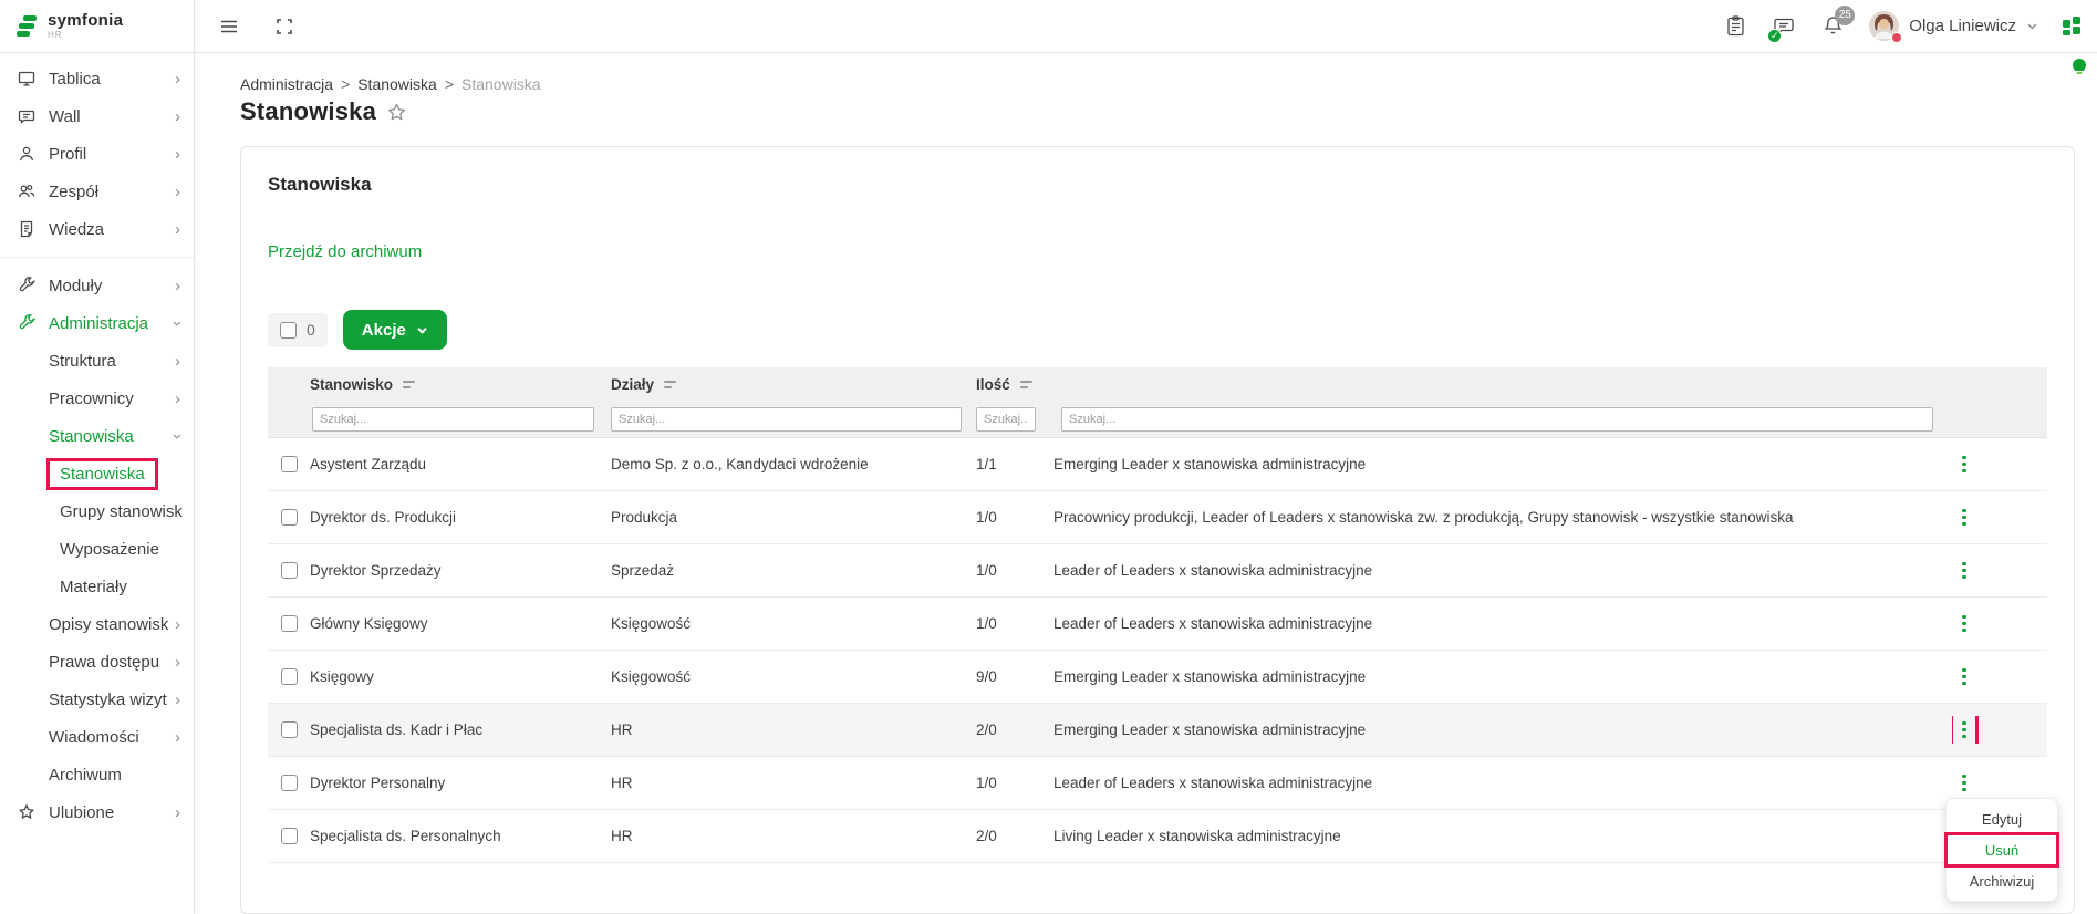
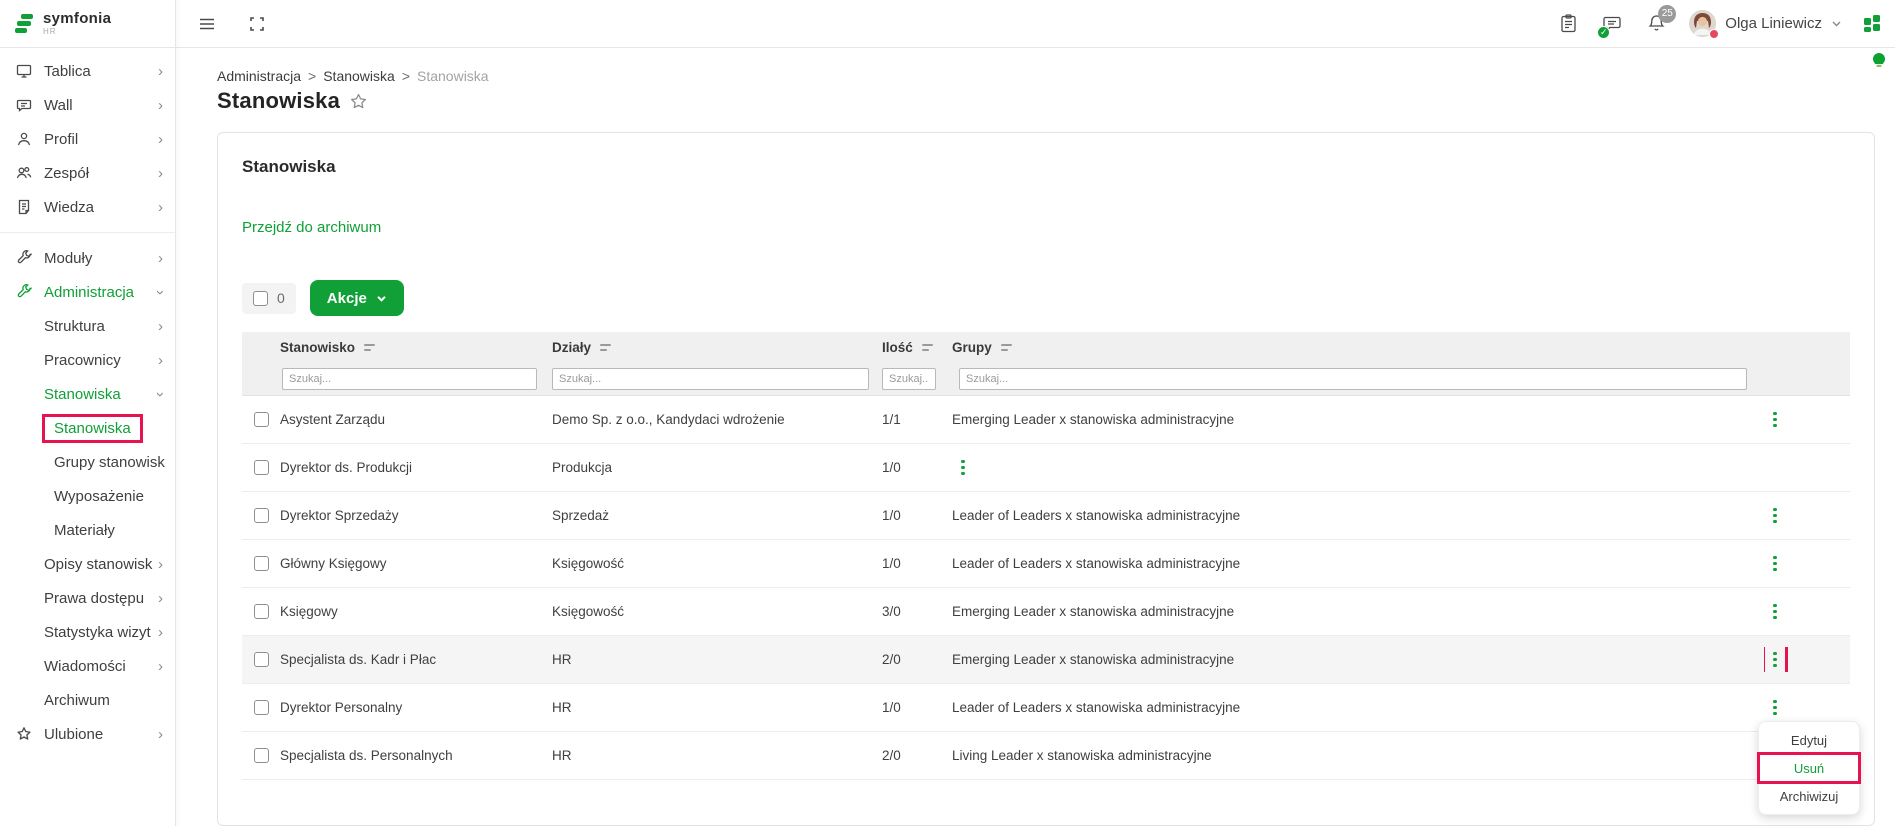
  symfonia
  HR
  Tablica
  ›
  Wall
  ›
  Profil
  ›
  Zespół
  ›
  Wiedza
  ›
  Moduły
  ›
  Administracja
  Struktura
  ›
  Pracownicy
  ›
  Stanowiska
  Stanowiska
  Grupy stanowisk
  Wyposażenie
  Materiały
  Opisy stanowisk
  ›
  Prawa dostępu
  ›
  Statystyka wizyt
  ›
  Wiadomości
  ›
  Archiwum
  Ulubione
  ›
  ✓
  25
  Olga Liniewicz
  Administracja
  >
  Stanowiska
  >
  Stanowiska
  Stanowiska
  Stanowiska
  Przejdź do archiwum
  0
  Akcje
  Stanowisko
  Działy
  Ilość
+ Grupy
  Szukaj...
  Szukaj...
  Szukaj..
  Szukaj...
  Asystent Zarządu
  Demo Sp. z o.o., Kandydaci wdrożenie
  1/1
  Emerging Leader x stanowiska administracyjne
  Dyrektor ds. Produkcji
  Produkcja
  1/0
- Pracownicy produkcji, Leader of Leaders x stanowiska zw. z produkcją, Grupy stanowisk - wszystkie stanowiska
  Dyrektor Sprzedaży
  Sprzedaż
  1/0
  Leader of Leaders x stanowiska administracyjne
  Główny Księgowy
  Księgowość
  1/0
  Leader of Leaders x stanowiska administracyjne
  Księgowy
  Księgowość
- 9/0
+ 3/0
  Emerging Leader x stanowiska administracyjne
  Specjalista ds. Kadr i Płac
  HR
  2/0
  Emerging Leader x stanowiska administracyjne
  Dyrektor Personalny
  HR
  1/0
  Leader of Leaders x stanowiska administracyjne
  Specjalista ds. Personalnych
  HR
  2/0
  Living Leader x stanowiska administracyjne
  Edytuj
  Usuń
  Archiwizuj
